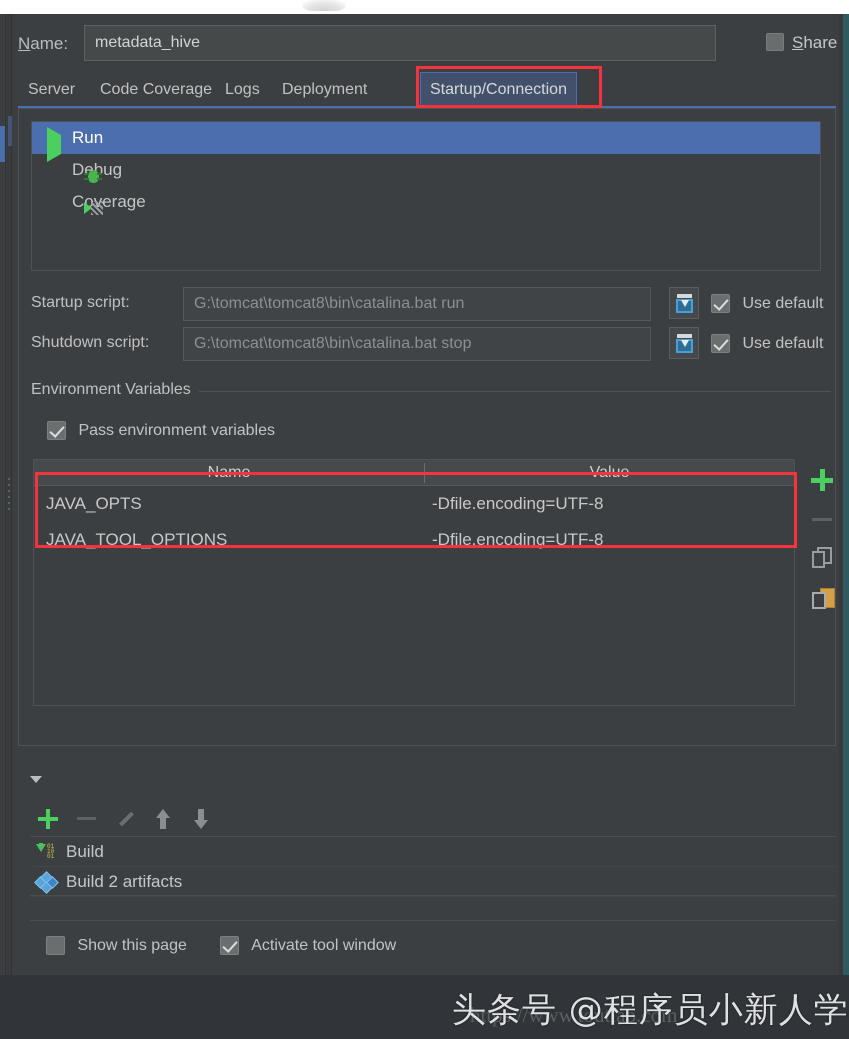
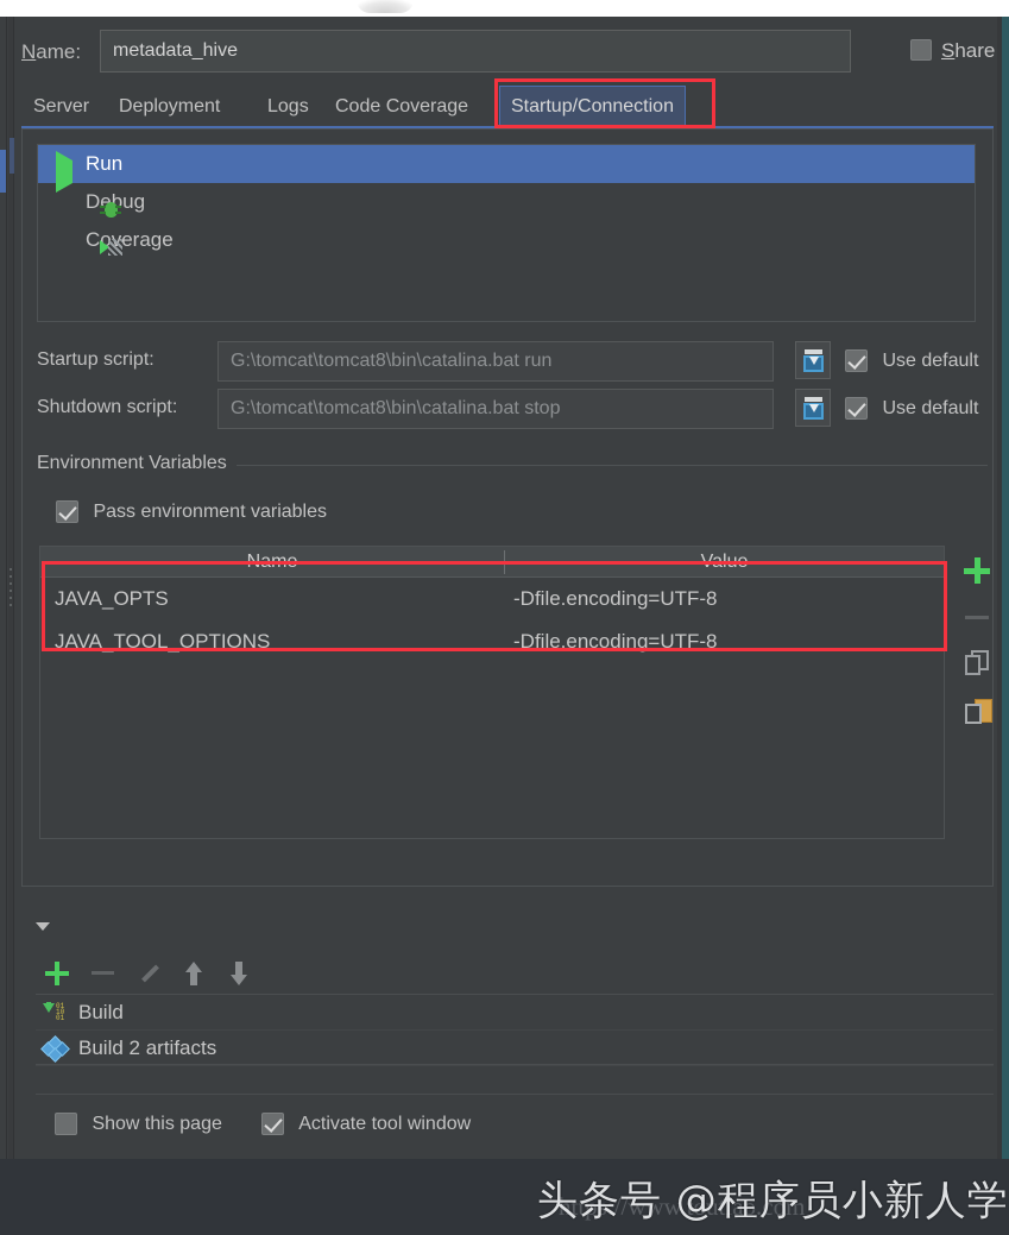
  Name:
  metadata_hive
  Share
  Server
- Code Coverage
+ Deployment
  Logs
- Deployment
+ Code Coverage
  Startup/Connection
  Run
  Debug
  Coerage
  Startup script:
  G:\tomcat\tomcat8\bin\catalina.bat run
  Use default
  Shutdown script:
  G:\tomcat\tomcat8\bin\catalina.bat stop
  Use default
  Environment Variables
  Pass environment variables
  Name
  Value
  JAVA_OPTS
  -Dfile.encoding=UTF-8
  JAVA_TOOL_OPTIONS
  -Dfile.encoding=UTF-8
  Build
  Build 2 artifacts
  Show this page Activate tool window
  https://www.toutiao.com
  头条号 @程序员小新人学
